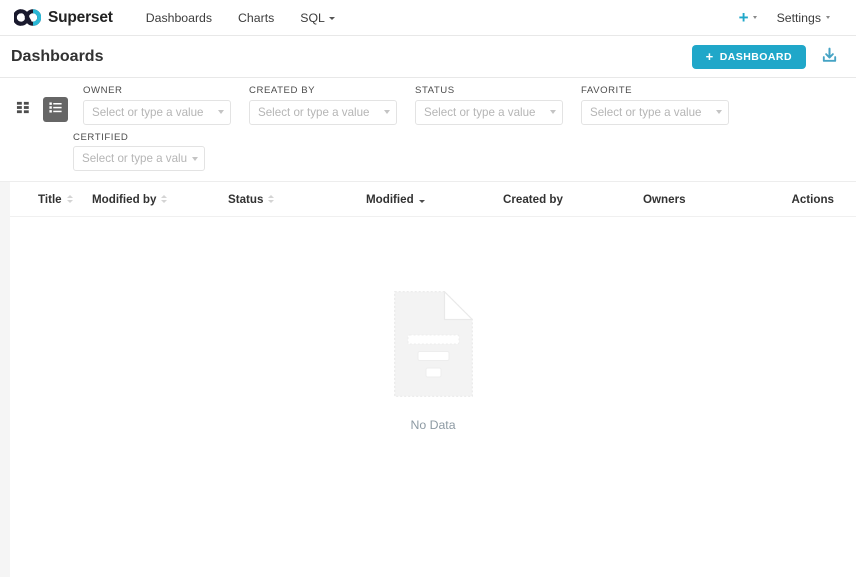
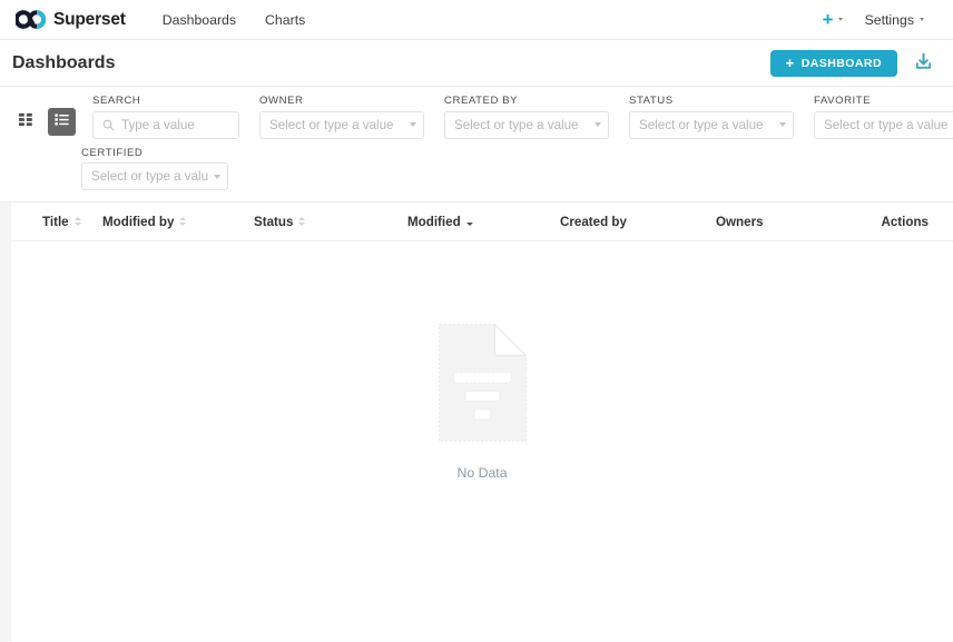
  Superset
  Dashboards
  Charts
- SQL
  +
  Settings
  Dashboards
  +
  DASHBOARD
+ SEARCH
+ Type a value
  OWNER
  Select or type a value
  CREATED BY
  Select or type a value
  STATUS
  Select or type a value
  FAVORITE
  Select or type a value
  CERTIFIED
  Select or type a valu
  Title
  Modified by
  Status
  Modified
  Created by
  Owners
  Actions
  No Data
